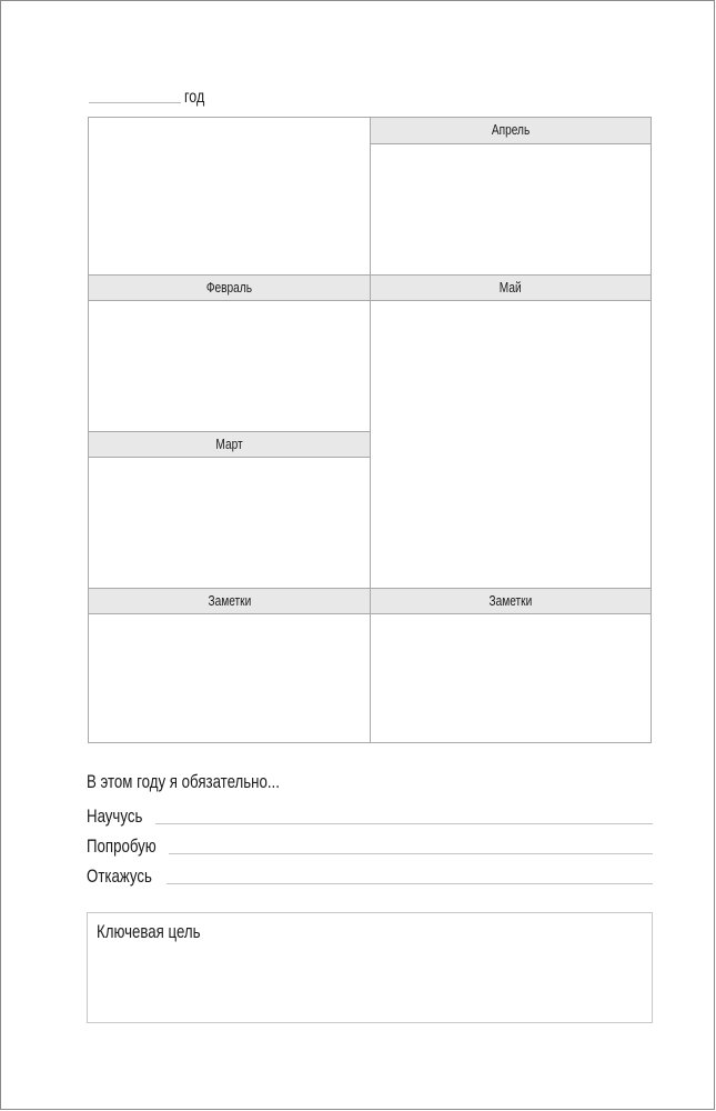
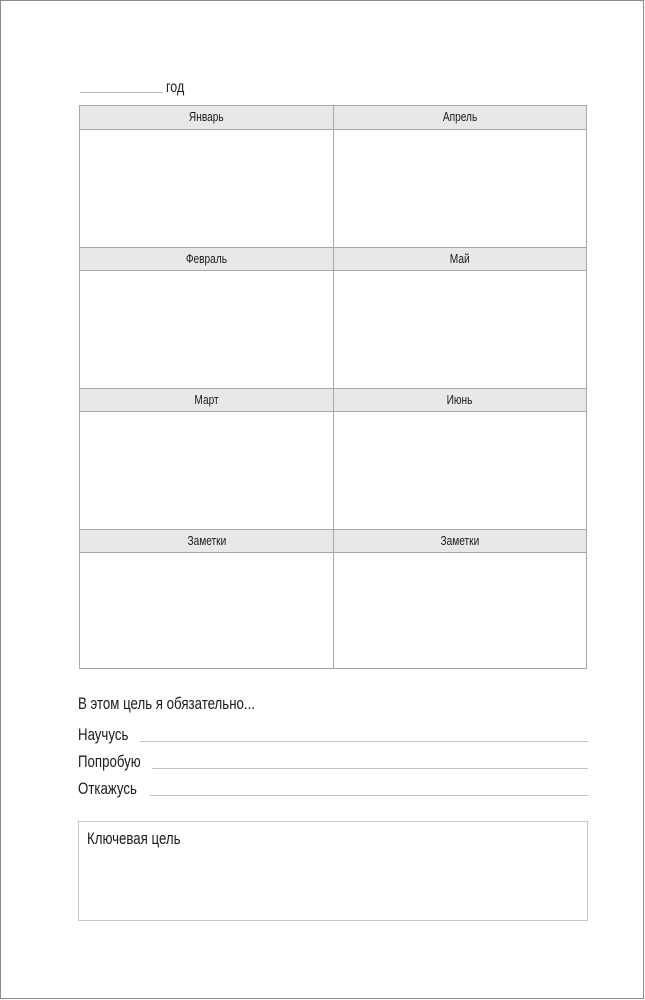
  год
+ Январь
  Апрель
  Февраль
  Май
  Март
+ Июнь
  Заметки
  Заметки
- В этом году я обязательно...
+ В этом цель я обязательно...
  Научусь
  Попробую
  Откажусь
  Ключевая цель
